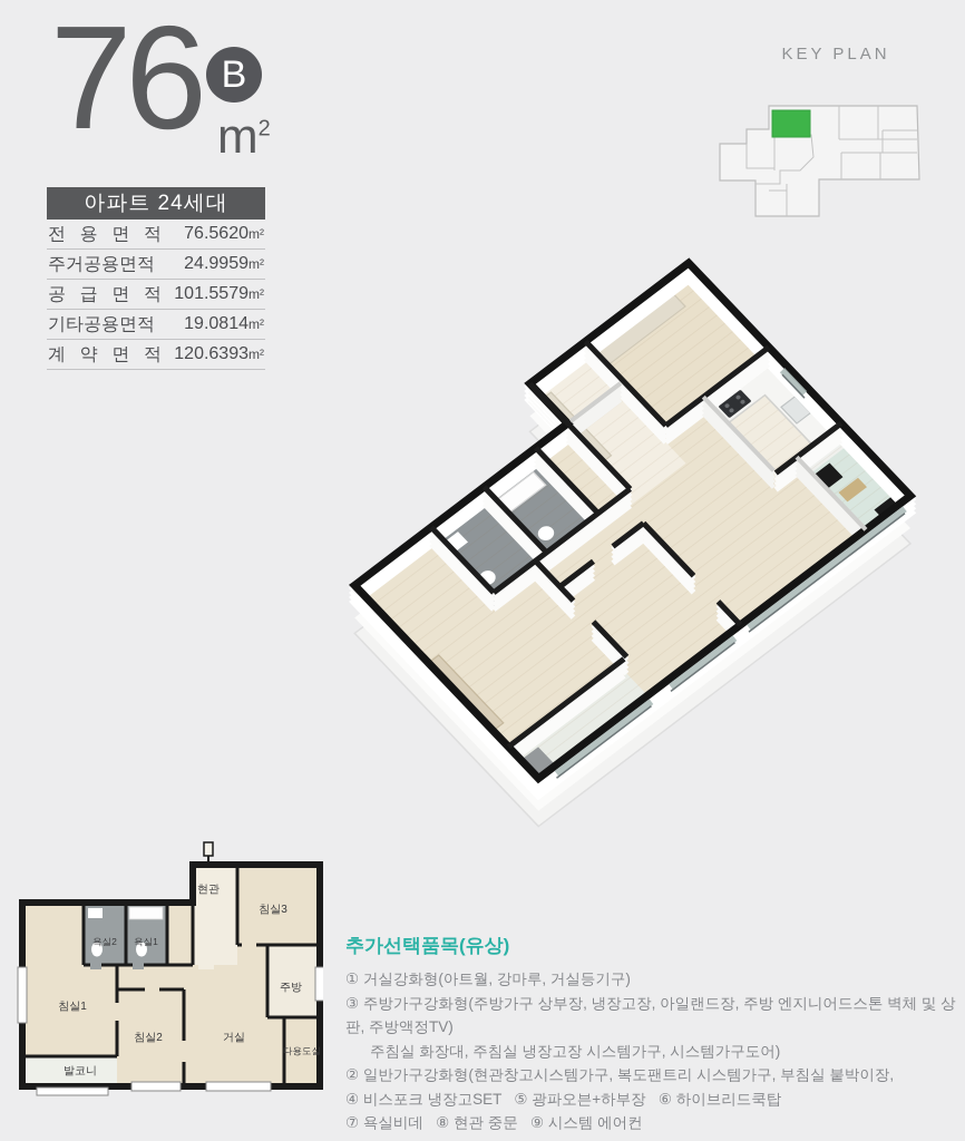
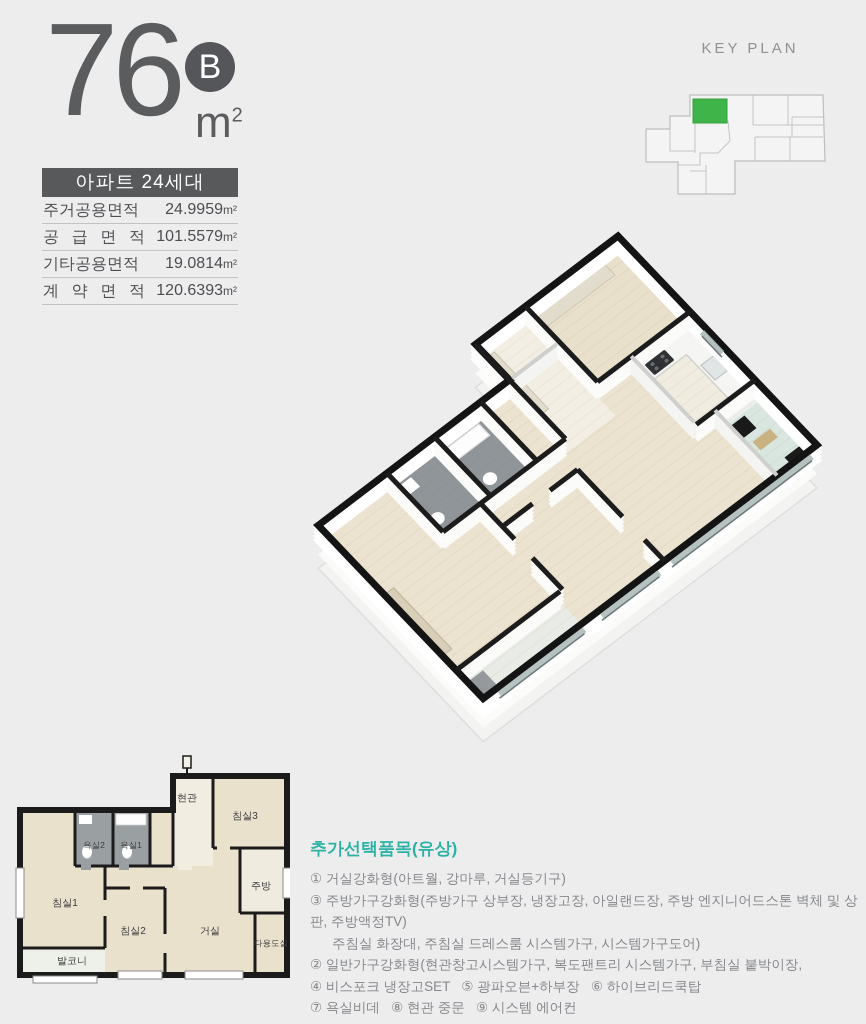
  76
  B
  m2
  아파트 24세대
- 전 용 면 적
- 76.5620m²
  주거공용면적
  24.9959m²
  공 급 면 적
  101.5579m²
  기타공용면적
  19.0814m²
  계 약 면 적
  120.6393m²
  KEY PLAN
  현관
  침실3
  욕실2
  욕실1
  주방
  침실1
  침실2
  거실
  다용도실
  발코니
  추가선택품목(유상)
  ① 거실강화형(아트월, 강마루, 거실등기구)
  ③ 주방가구강화형(주방가구 상부장, 냉장고장, 아일랜드장, 주방 엔지니어드스톤 벽체 및 상판, 주방액정TV)
- 주침실 화장대, 주침실 냉장고장 시스템가구, 시스템가구도어)
+ 주침실 화장대, 주침실 드레스룸 시스템가구, 시스템가구도어)
  ② 일반가구강화형(현관창고시스템가구, 복도팬트리 시스템가구, 부침실 붙박이장,
  ④ 비스포크 냉장고SET ⑤ 광파오븐+하부장 ⑥ 하이브리드쿡탑
  ⑦ 욕실비데 ⑧ 현관 중문 ⑨ 시스템 에어컨
